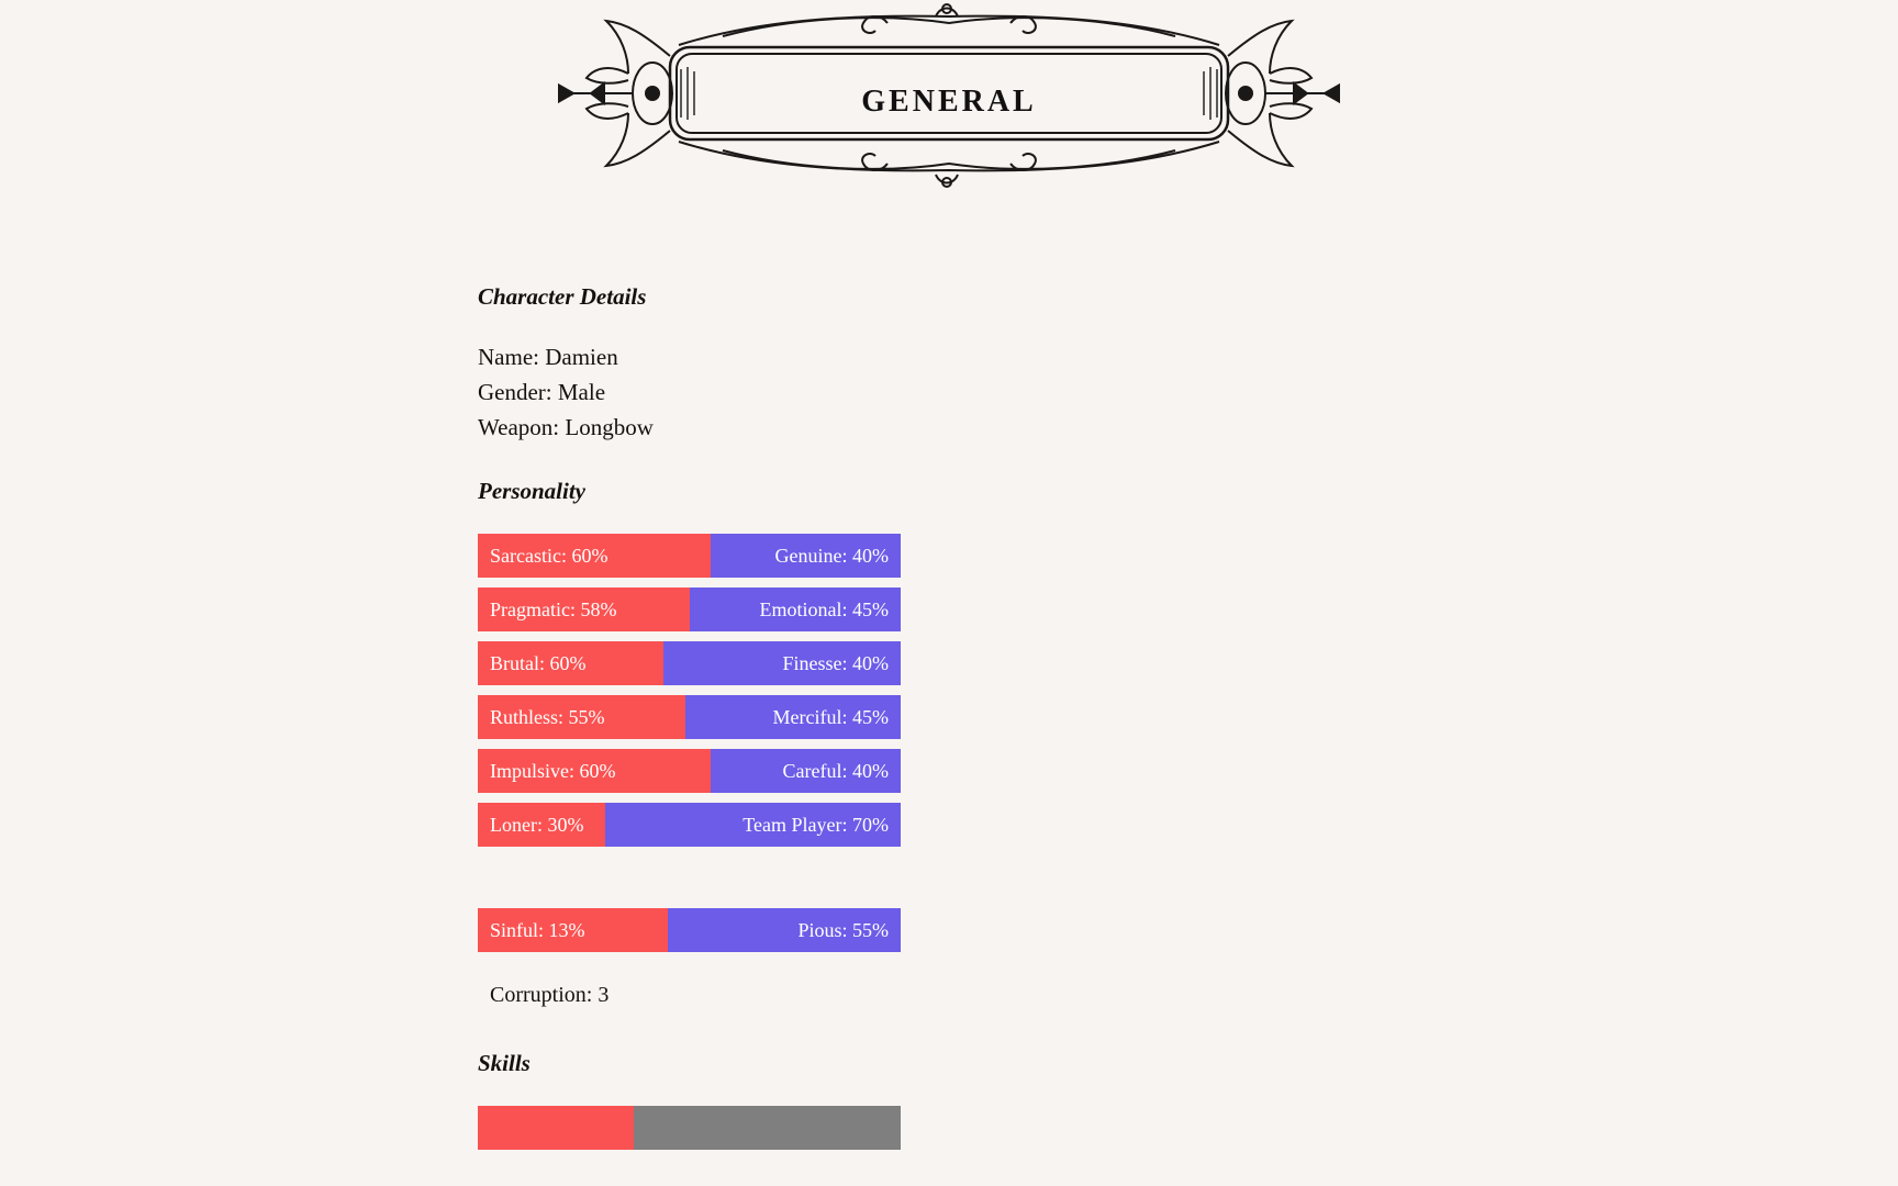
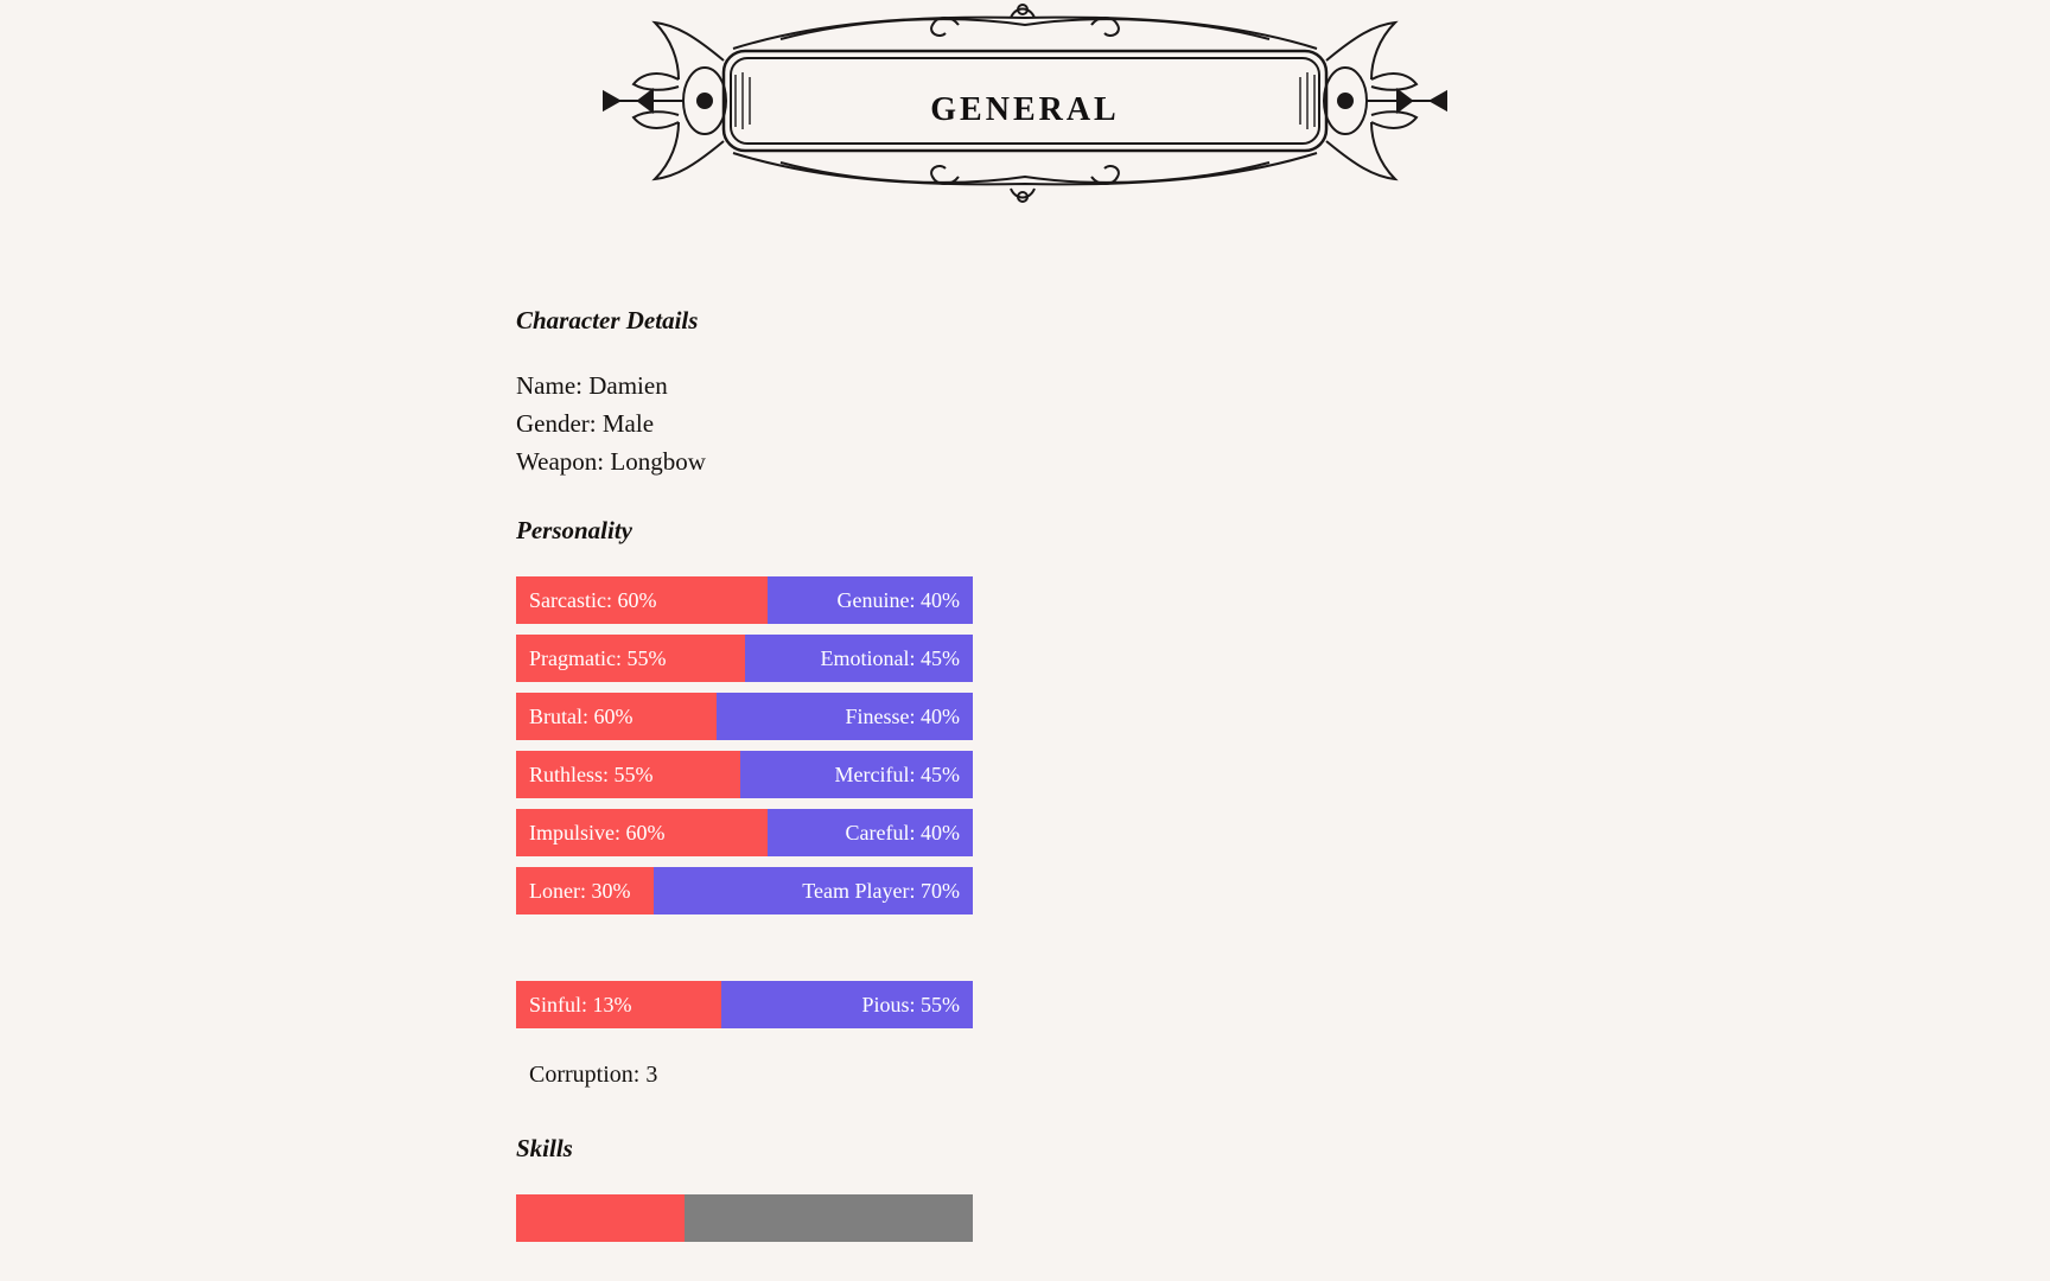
  general
  Character Details
  Name: Damien
  Gender: Male
  Weapon: Longbow
  Personality
  Sarcastic: 60%
  Genuine: 40%
- Pragmatic: 58%
+ Pragmatic: 55%
  Emotional: 45%
  Brutal: 60%
  Finesse: 40%
  Ruthless: 55%
  Merciful: 45%
  Impulsive: 60%
  Careful: 40%
  Loner: 30%
  Team Player: 70%
  Sinful: 13%
  Pious: 55%
  Corruption: 3
  Skills
